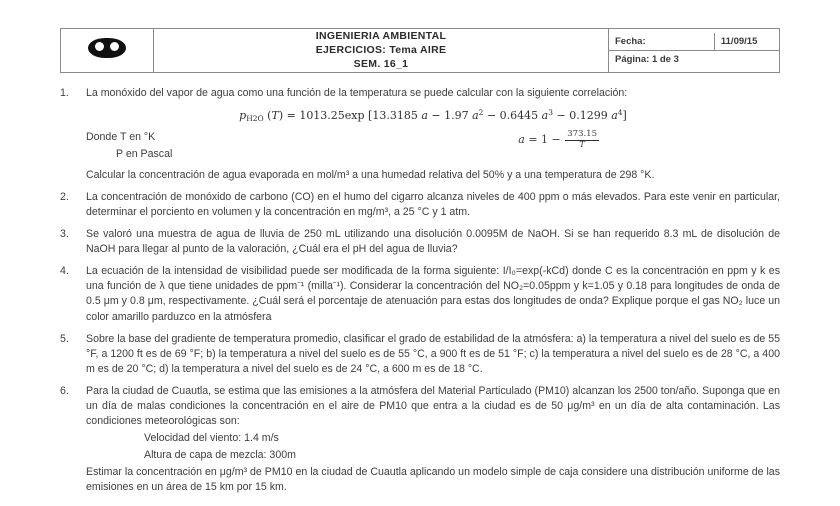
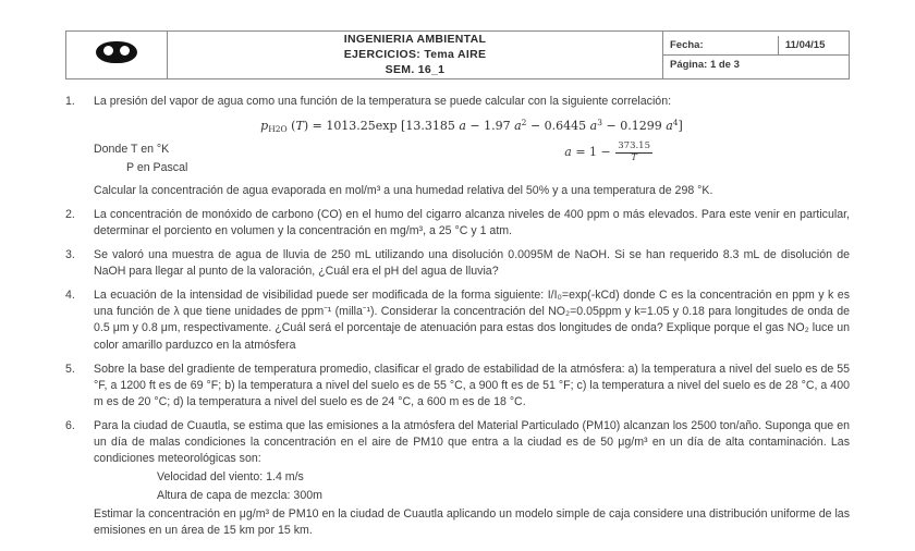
  	INGENIERIA AMBIENTAL EJERCICIOS: Tema AIRE SEM. 16_1
- Fecha:	11/09/15
+ Fecha:	11/04/15
  Página: 1 de 3
  1.
- La monóxido del vapor de agua como una función de la temperatura se puede calcular con la siguiente correlación:
+ La presión del vapor de agua como una función de la temperatura se puede calcular con la siguiente correlación:
  pH2O (T) = 1013.25exp [13.3185 a − 1.97 a2 − 0.6445 a3 − 0.1299 a4]
  Donde T en °K
  P en Pascal
  a = 1 −
  373.15
  T
  Calcular la concentración de agua evaporada en mol/m³ a una humedad relativa del 50% y a una temperatura de 298 °K.
  2.
  La concentración de monóxido de carbono (CO) en el humo del cigarro alcanza niveles de 400 ppm o más elevados. Para este venir en particular, determinar el porciento en volumen y la concentración en mg/m³, a 25 °C y 1 atm.
  3.
  Se valoró una muestra de agua de lluvia de 250 mL utilizando una disolución 0.0095M de NaOH. Si se han requerido 8.3 mL de disolución de NaOH para llegar al punto de la valoración, ¿Cuál era el pH del agua de lluvia?
  4.
  La ecuación de la intensidad de visibilidad puede ser modificada de la forma siguiente: I/I₀=exp(-kCd) donde C es la concentración en ppm y k es una función de λ que tiene unidades de ppm⁻¹ (milla⁻¹). Considerar la concentración del NO₂=0.05ppm y k=1.05 y 0.18 para longitudes de onda de 0.5 μm y 0.8 μm, respectivamente. ¿Cuál será el porcentaje de atenuación para estas dos longitudes de onda? Explique porque el gas NO₂ luce un color amarillo parduzco en la atmósfera
  5.
  Sobre la base del gradiente de temperatura promedio, clasificar el grado de estabilidad de la atmósfera: a) la temperatura a nivel del suelo es de 55 °F, a 1200 ft es de 69 °F; b) la temperatura a nivel del suelo es de 55 °C, a 900 ft es de 51 °F; c) la temperatura a nivel del suelo es de 28 °C, a 400 m es de 20 °C; d) la temperatura a nivel del suelo es de 24 °C, a 600 m es de 18 °C.
  6.
  Para la ciudad de Cuautla, se estima que las emisiones a la atmósfera del Material Particulado (PM10) alcanzan los 2500 ton/año. Suponga que en un día de malas condiciones la concentración en el aire de PM10 que entra a la ciudad es de 50 μg/m³ en un día de alta contaminación. Las condiciones meteorológicas son:
  Velocidad del viento: 1.4 m/s
  Altura de capa de mezcla: 300m
  Estimar la concentración en μg/m³ de PM10 en la ciudad de Cuautla aplicando un modelo simple de caja considere una distribución uniforme de las emisiones en un área de 15 km por 15 km.
